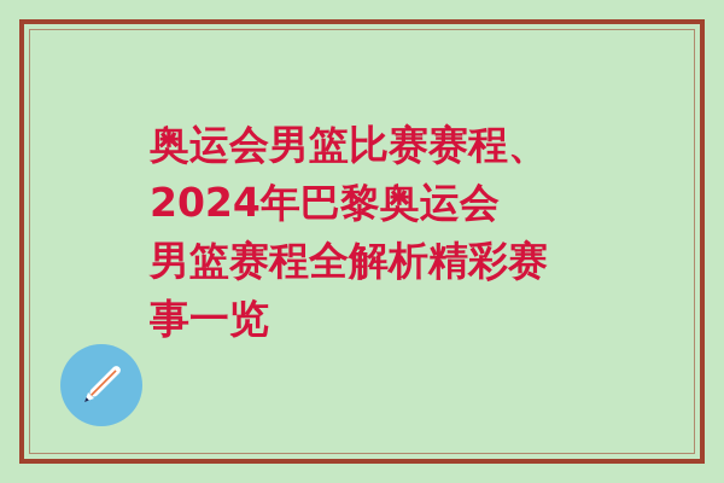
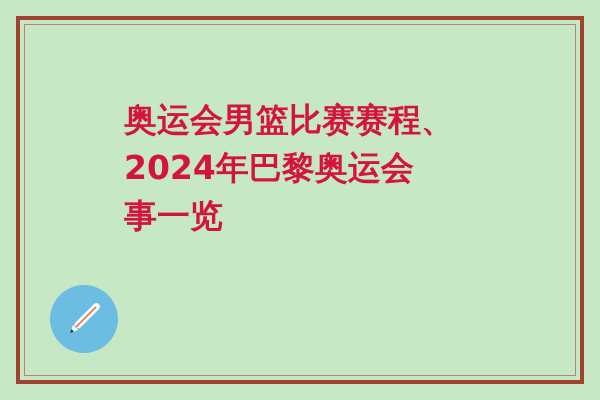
  奥运会男篮比赛赛程、
  2024年巴黎奥运会
- 男篮赛程全解析精彩赛
  事一览
